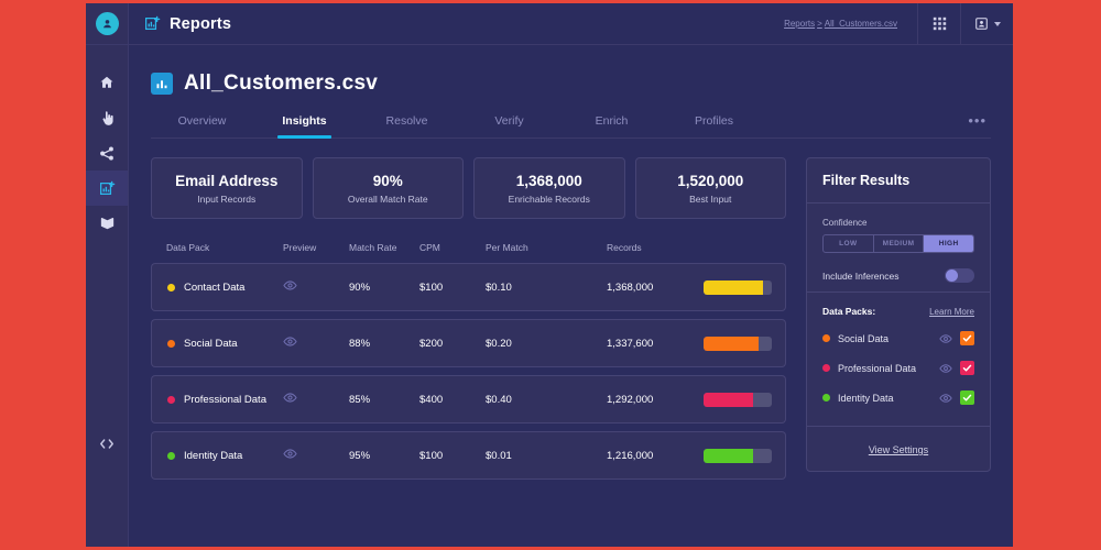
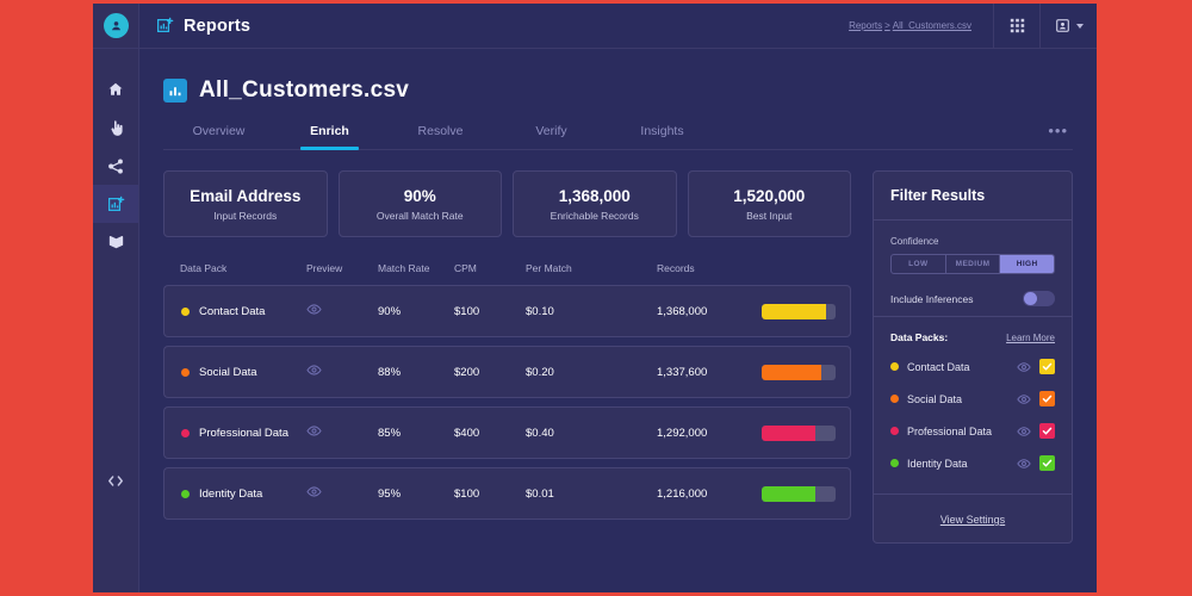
  Reports
  Reports > All_Customers.csv
  All_Customers.csv
  Overview
- Insights
+ Enrich
  Resolve
  Verify
- Enrich
+ Insights
- Profiles
  •••
  Email Address
  Input Records
  90%
  Overall Match Rate
  1,368,000
  Enrichable Records
  1,520,000
  Best Input
  Data Pack	Preview	Match Rate	CPM	Per Match	Records
  Contact Data		90%	$100	$0.10	1,368,000
  Social Data		88%	$200	$0.20	1,337,600
  Professional Data		85%	$400	$0.40	1,292,000
  Identity Data		95%	$100	$0.01	1,216,000
  Filter Results
  Confidence
  Include Inferences
  Data Packs:
  Learn More
+ Contact Data
  Social Data
  Professional Data
  Identity Data
  View Settings
